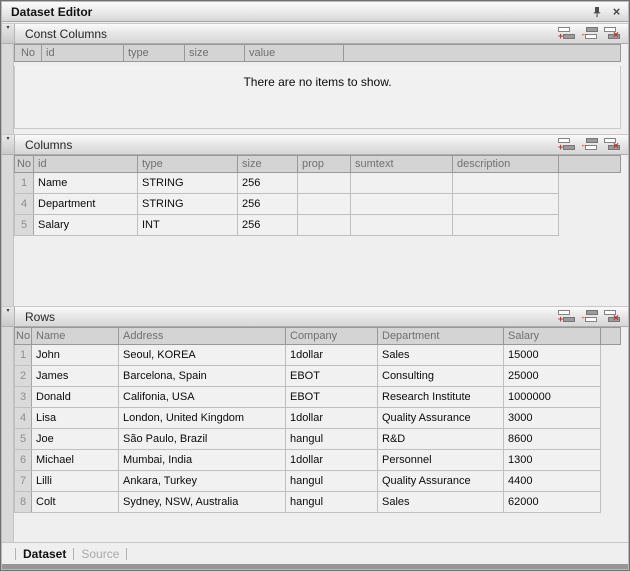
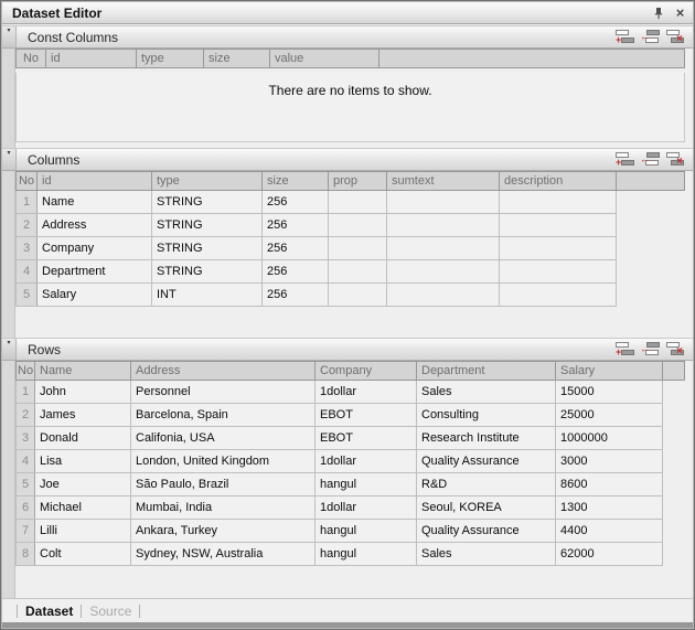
  Dataset Editor
  ×
  Const Columns
  +
  ←
  ×
  No	id	type	size	value
  There are no items to show.
  Columns
  +
  ←
  ×
  No	id	type	size	prop	sumtext	description
  1	Name	STRING	256
+ 2	Address	STRING	256
+ 3	Company	STRING	256
  4	Department	STRING	256
  5	Salary	INT	256
  Rows
  +
  ←
  ×
  No	Name	Address	Company	Department	Salary
- 1	John	Seoul, KOREA	1dollar	Sales	15000
+ 1	John	Personnel	1dollar	Sales	15000
  2	James	Barcelona, Spain	EBOT	Consulting	25000
  3	Donald	Califonia, USA	EBOT	Research Institute	1000000
  4	Lisa	London, United Kingdom	1dollar	Quality Assurance	3000
  5	Joe	São Paulo, Brazil	hangul	R&D	8600
- 6	Michael	Mumbai, India	1dollar	Personnel	1300
+ 6	Michael	Mumbai, India	1dollar	Seoul, KOREA	1300
  7	Lilli	Ankara, Turkey	hangul	Quality Assurance	4400
  8	Colt	Sydney, NSW, Australia	hangul	Sales	62000
  Dataset
  Source
